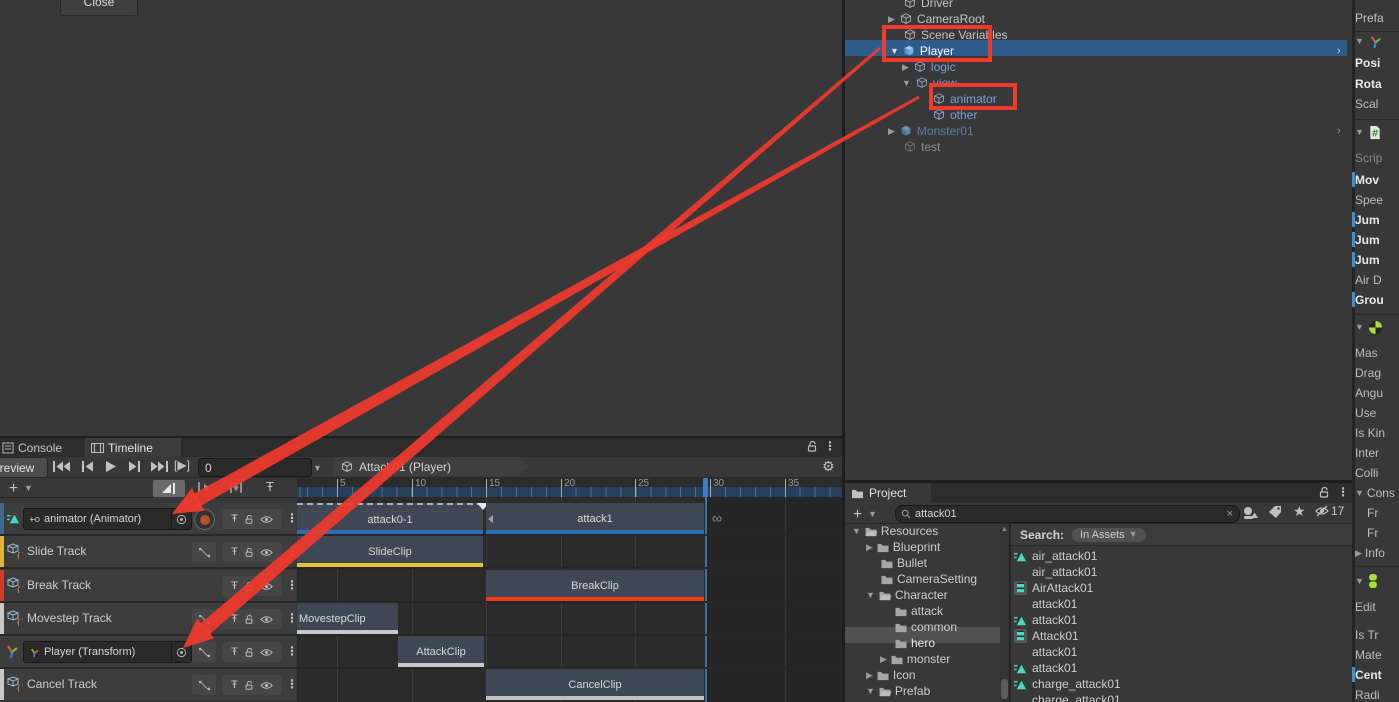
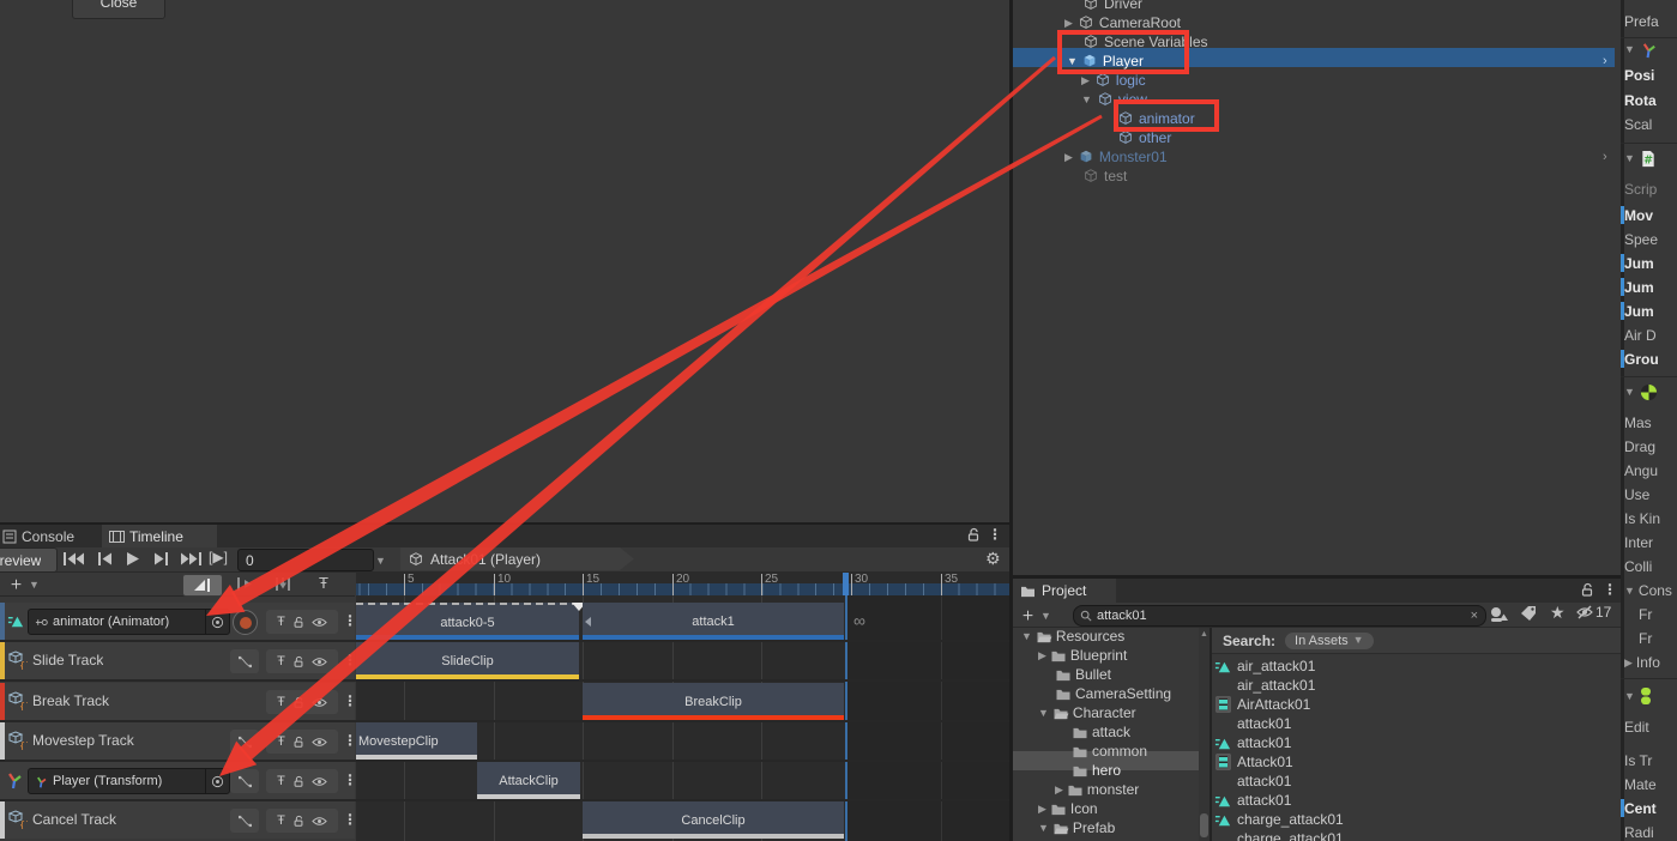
  Close
  Driver
  ▶
  CameraRoot
  Scene Variables
  ▼
  Player
  ›
  ▶
  logic
  ▼
  view
  animator
  other
  ▶
  Monster01
  ›
  test
  Prefa
  ▼
  Posi
  Rota
  Scal
  ▼
  #
  Scrip
  Mov
  Spee
  Jum
  Jum
  Jum
  Air D
  Grou
  ▼
  Mas
  Drag
  Angu
  Use
  Is Kin
  Inter
  Colli
  ▼
  Cons
  Fr
  Fr
  ▶
  Info
  ▼
  Edit
  Is Tr
  Mate
  Cent
  Radi
  Console
  Timeline
  ⋮
  review
  [▶]
  0
  ▼
  Attac1 (Player)
  ⚙
  ＋
  ▼
  Ŧ
  5
  10
  15
  20
  25
  30
  35
  animator (Animator)
  Ŧ
  ⋮
  Slide Track
  Ŧ
  Break Track
  Ŧ
  ⋮
  Movestep Track
  Ŧ
  ⋮
  Player (Transform)
  Ŧ
  ⋮
  Cancel Track
  Ŧ
  ⋮
- attack0-1
+ attack0-5
  attack1
  ∞
  SlideClip
  BreakClip
  MovestepClip
  AttackClip
  CancelClip
  Project
  ⋮
  ＋
  ▼
  attack01
  ×
  ★
  17
  ▼
  Resources
  ▶
  Blueprint
  Bullet
  CameraSetting
  ▼
  Character
  attack
  common
  hero
  ▶
  monster
  ▶
  Icon
  ▼
  Prefab
  Search:
  In Assets
  ▼
  air_attack01
  air_attack01
  AirAttack01
  attack01
  attack01
  Attack01
  attack01
  attack01
  charge_attack01
  charge_attack01
